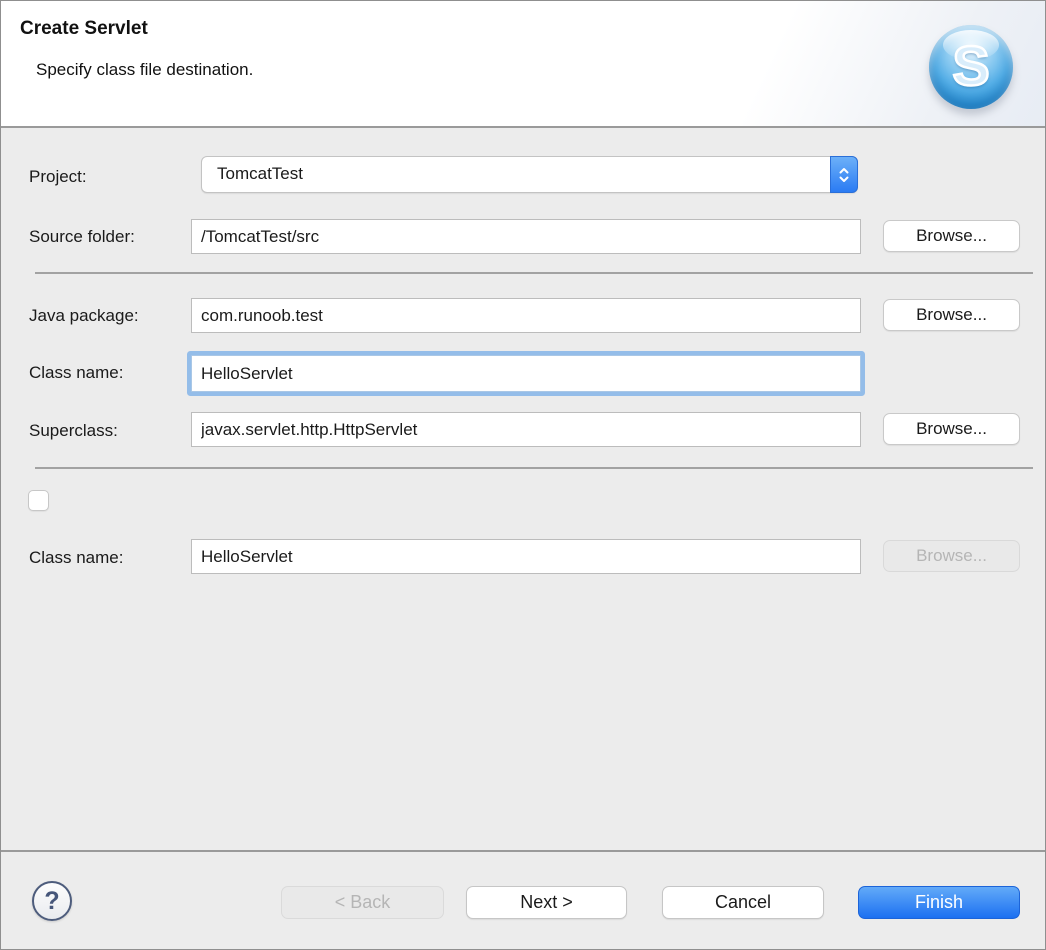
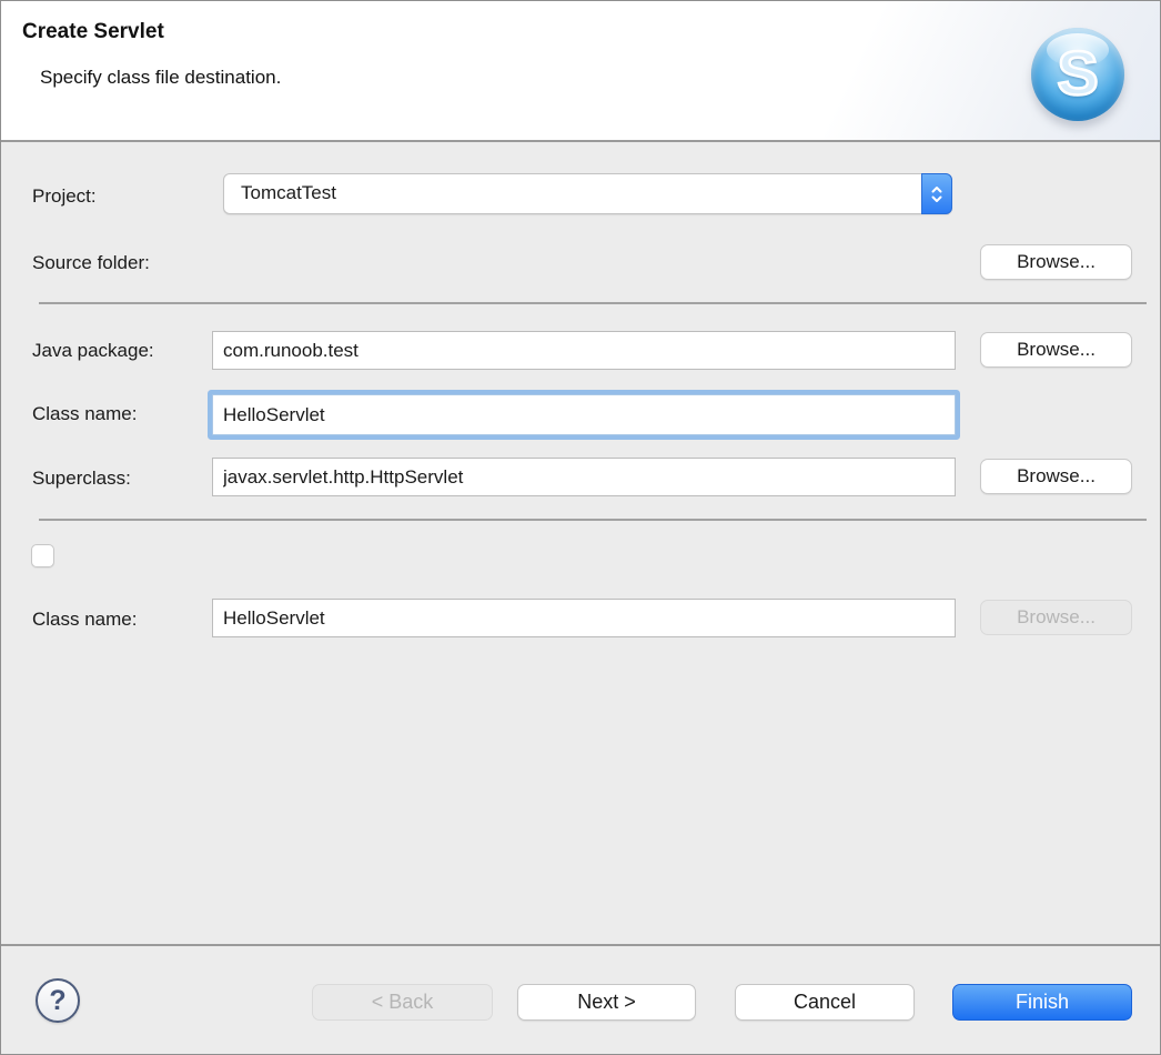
  Create Servlet
  Specify class file destination.
  S
  Project:
  TomcatTest
  Source folder:
- /TomcatTest/src
  Browse...
  Java package:
  com.runoob.test
  Browse...
  Class name:
  HelloServlet
  Superclass:
  javax.servlet.http.HttpServlet
  Browse...
  Class name:
  HelloServlet
  Browse...
  ?
  < Back
  Next >
  Cancel
  Finish
